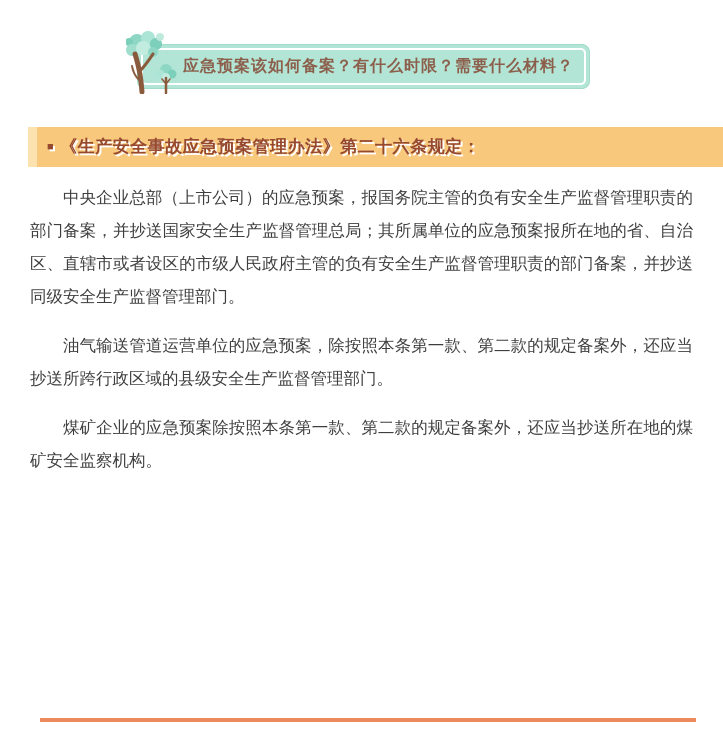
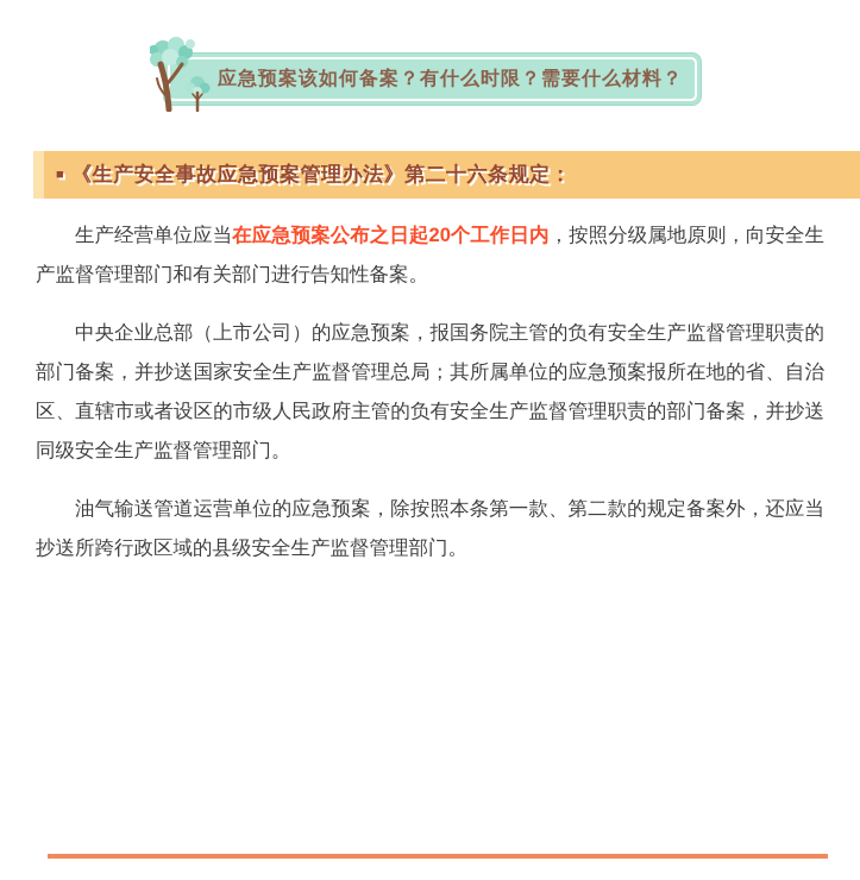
  应急预案该如何备案？有什么时限？需要什么材料？
  ■
  《生产安全事故应急预案管理办法》第二十六条规定：
+ 生产经营单位应当在应急预案公布之日起20个工作日内，按照分级属地原则，向安全生产监督管理部门和有关部门进行告知性备案。
  中央企业总部（上市公司）的应急预案，报国务院主管的负有安全生产监督管理职责的部门备案，并抄送国家安全生产监督管理总局；其所属单位的应急预案报所在地的省、自治区、直辖市或者设区的市级人民政府主管的负有安全生产监督管理职责的部门备案，并抄送同级安全生产监督管理部门。
  油气输送管道运营单位的应急预案，除按照本条第一款、第二款的规定备案外，还应当抄送所跨行政区域的县级安全生产监督管理部门。
- 煤矿企业的应急预案除按照本条第一款、第二款的规定备案外，还应当抄送所在地的煤矿安全监察机构。
